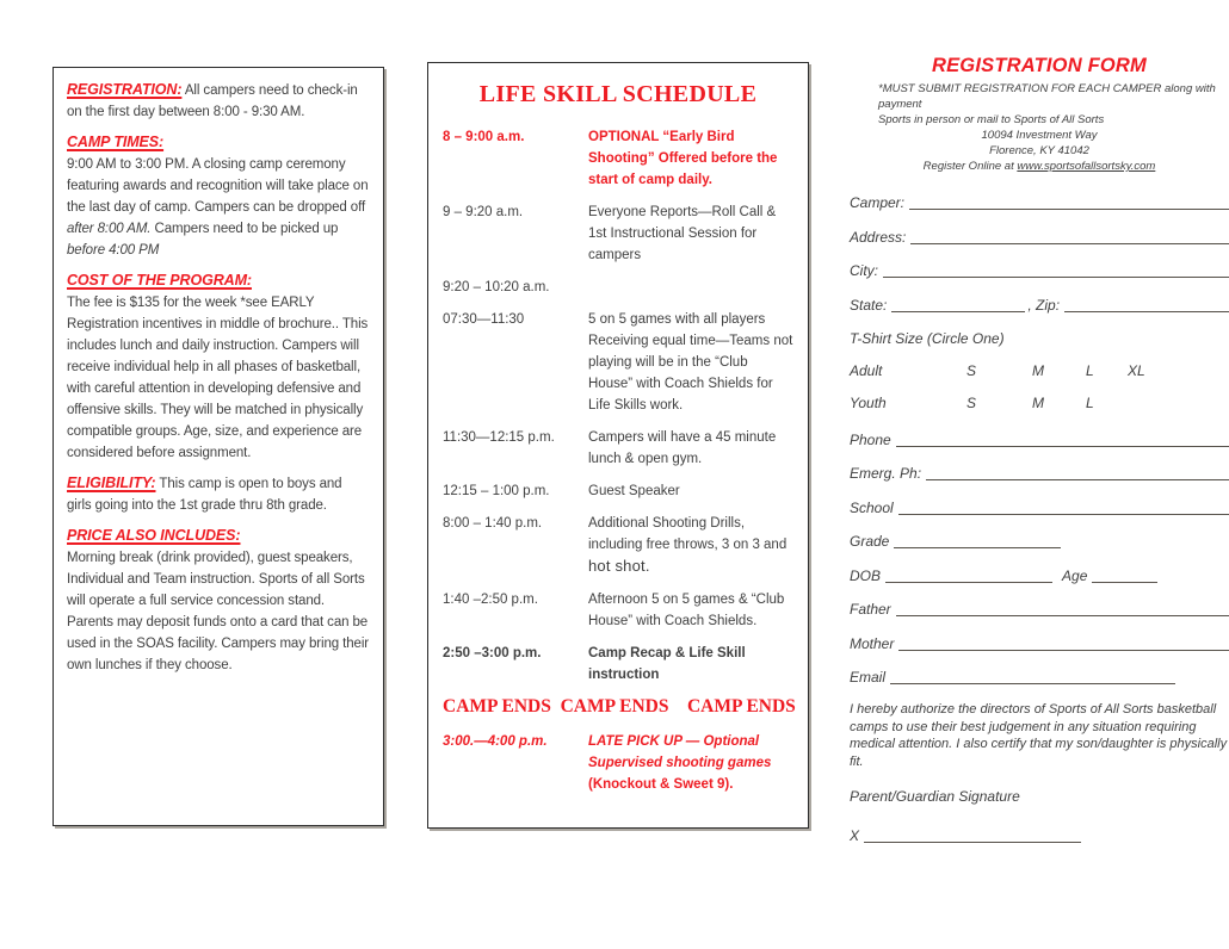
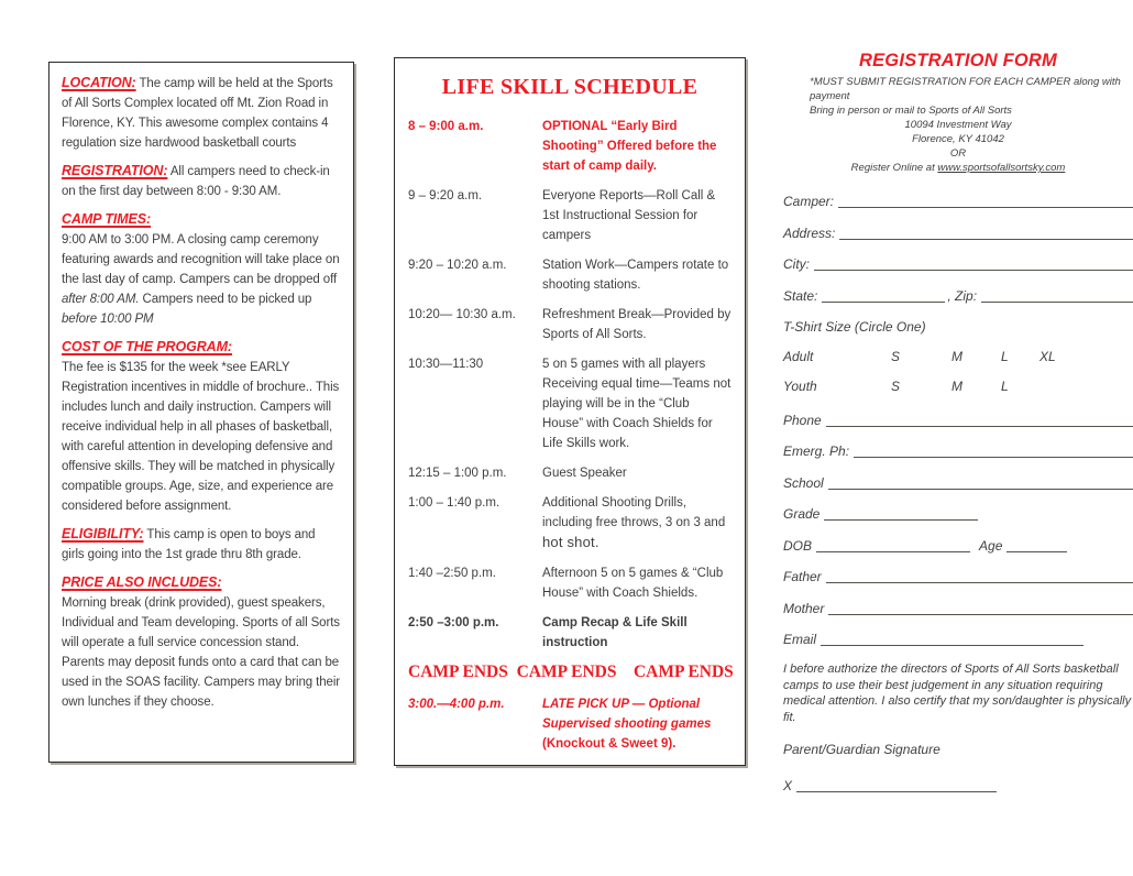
+ LOCATION: The camp will be held at the Sports of All Sorts Complex located off Mt. Zion Road in Florence, KY. This awesome complex contains 4 regulation size hardwood basketball courts
  REGISTRATION: All campers need to check-in on the first day between 8:00 - 9:30 AM.
  CAMP TIMES:
- 9:00 AM to 3:00 PM. A closing camp ceremony featuring awards and recognition will take place on the last day of camp. Campers can be dropped off after 8:00 AM. Campers need to be picked up before 4:00 PM
+ 9:00 AM to 3:00 PM. A closing camp ceremony featuring awards and recognition will take place on the last day of camp. Campers can be dropped off after 8:00 AM. Campers need to be picked up before 10:00 PM
  COST OF THE PROGRAM:
  The fee is $135 for the week *see EARLY Registration incentives in middle of brochure.. This includes lunch and daily instruction. Campers will receive individual help in all phases of basketball, with careful attention in developing defensive and offensive skills. They will be matched in physically compatible groups. Age, size, and experience are considered before assignment.
  ELIGIBILITY: This camp is open to boys and girls going into the 1st grade thru 8th grade.
  PRICE ALSO INCLUDES:
- Morning break (drink provided), guest speakers, Individual and Team instruction. Sports of all Sorts will operate a full service concession stand. Parents may deposit funds onto a card that can be used in the SOAS facility. Campers may bring their own lunches if they choose.
+ Morning break (drink provided), guest speakers, Individual and Team developing. Sports of all Sorts will operate a full service concession stand. Parents may deposit funds onto a card that can be used in the SOAS facility. Campers may bring their own lunches if they choose.
  LIFE SKILL SCHEDULE
  8 – 9:00 a.m.
  OPTIONAL “Early Bird Shooting” Offered before the start of camp daily.
  9 – 9:20 a.m.
  Everyone Reports—Roll Call & 1st Instructional Session for campers
  9:20 – 10:20 a.m.
+ Station Work—Campers rotate to shooting stations.
+ 10:20— 10:30 a.m.
+ Refreshment Break—Provided by Sports of All Sorts.
- 07:30—11:30
+ 10:30—11:30
  5 on 5 games with all players Receiving equal time—Teams not playing will be in the “Club House” with Coach Shields for Life Skills work.
- 11:30—12:15 p.m.
- Campers will have a 45 minute lunch & open gym.
  12:15 – 1:00 p.m.
  Guest Speaker
- 8:00 – 1:40 p.m.
+ 1:00 – 1:40 p.m.
  Additional Shooting Drills, including free throws, 3 on 3 and hot shot.
  1:40 –2:50 p.m.
  Afternoon 5 on 5 games & “Club House” with Coach Shields.
  2:50 –3:00 p.m.
  Camp Recap & Life Skill instruction
  CAMP ENDS CAMP ENDS CAMP ENDS
  3:00.—4:00 p.m.
  LATE PICK UP — Optional Supervised shooting games
  (Knockout & Sweet 9).
  REGISTRATION FORM
  *MUST SUBMIT REGISTRATION FOR EACH CAMPER along with payment
- Sports in person or mail to Sports of All Sorts
+ Bring in person or mail to Sports of All Sorts
  10094 Investment Way
  Florence, KY 41042
+ OR
  Register Online at www.sportsofallsortsky.com
  Camper:
  Address:
  City:
  State:
  , Zip:
  T-Shirt Size (Circle One)
  Adult
  S
  M
  L
  XL
  Youth
  S
  M
  L
  Phone
  Emerg. Ph:
  School
  Grade
  DOB
  Age
  Father
  Mother
  Email
- I hereby authorize the directors of Sports of All Sorts basketball camps to use their best judgement in any situation requiring medical attention. I also certify that my son/daughter is physically fit.
+ I before authorize the directors of Sports of All Sorts basketball camps to use their best judgement in any situation requiring medical attention. I also certify that my son/daughter is physically fit.
  Parent/Guardian Signature
  X
